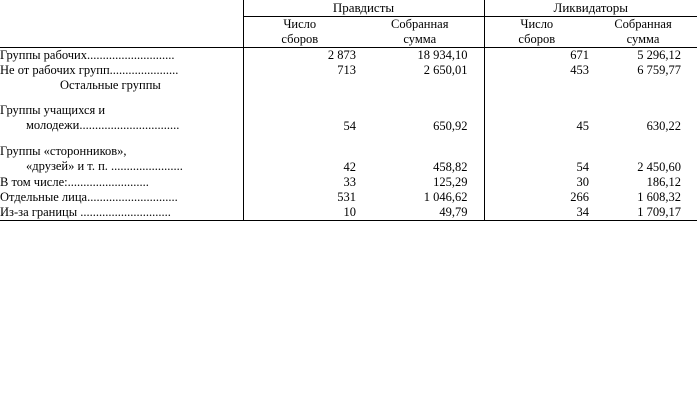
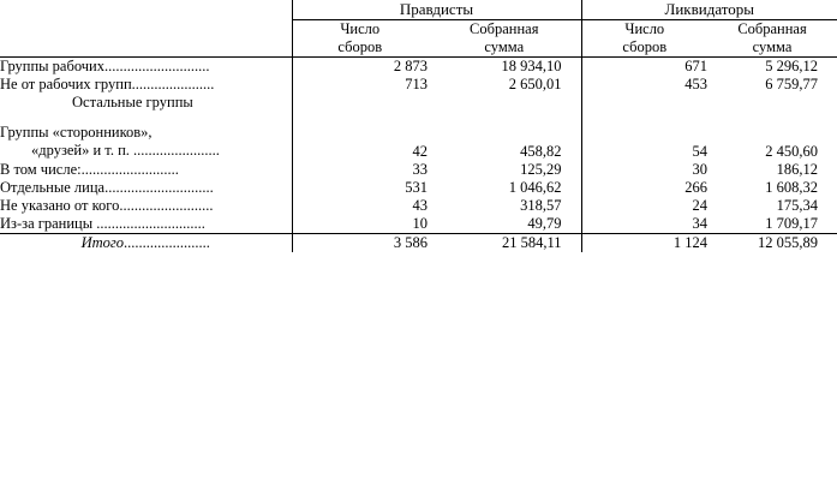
  	Правдисты	Ликвидаторы
  	Число сборов	Собранная сумма	Число сборов	Собранная сумма
  Группы рабочих............................	2 873	18 934,10	671	5 296,12
  Не от рабочих групп......................	713	2 650,01	453	6 759,77
  Остальные группы
- Группы учащихся и молодежи................................	54	650,92	45	630,22
  Группы «сторонников», «друзей» и т. п. .......................	42	458,82	54	2 450,60
  В том числе:..........................	33	125,29	30	186,12
  Отдельные лица.............................	531	1 046,62	266	1 608,32
+ Не указано от кого.........................	43	318,57	24	175,34
  Из-за границы .............................	10	49,79	34	1 709,17
+ Итого.......................	3 586	21 584,11	1 124	12 055,89
